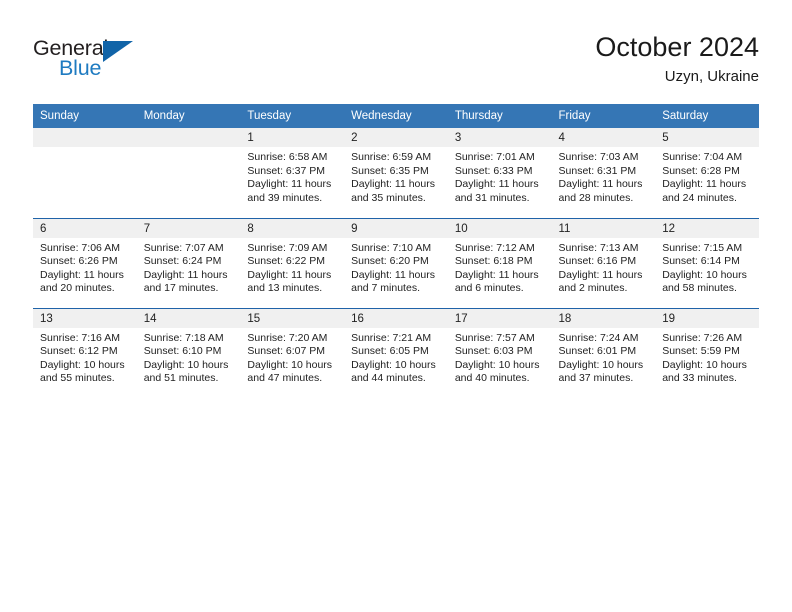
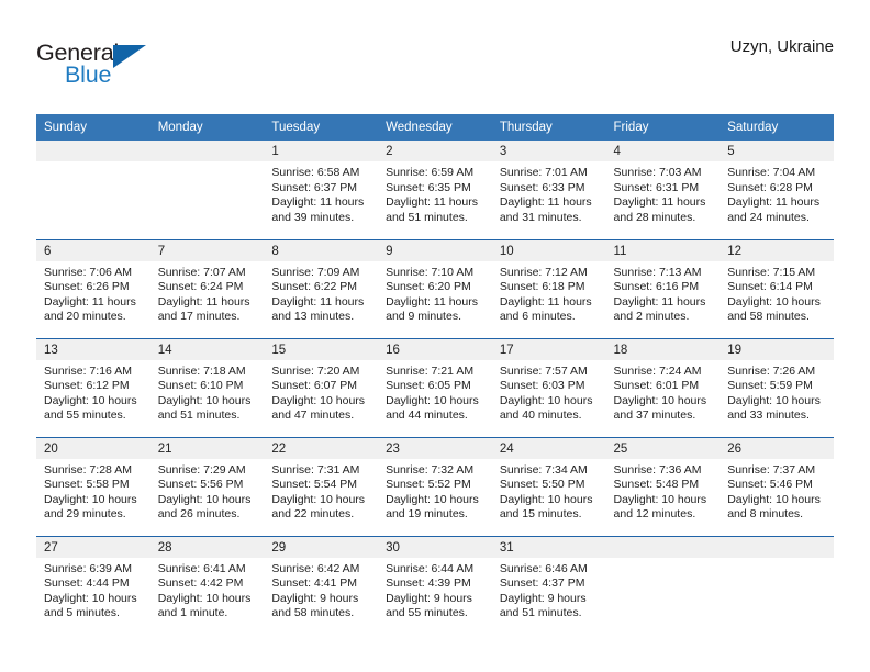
  General
  Blue
- October 2024
  Uzyn, Ukraine
  Sunday	Monday	Tuesday	Wednesday	Thursday	Friday	Saturday
- 		1Sunrise: 6:58 AMSunset: 6:37 PMDaylight: 11 hours and 39 minutes.	2Sunrise: 6:59 AMSunset: 6:35 PMDaylight: 11 hours and 35 minutes.	3Sunrise: 7:01 AMSunset: 6:33 PMDaylight: 11 hours and 31 minutes.	4Sunrise: 7:03 AMSunset: 6:31 PMDaylight: 11 hours and 28 minutes.	5Sunrise: 7:04 AMSunset: 6:28 PMDaylight: 11 hours and 24 minutes.
+ 		1Sunrise: 6:58 AMSunset: 6:37 PMDaylight: 11 hours and 39 minutes.	2Sunrise: 6:59 AMSunset: 6:35 PMDaylight: 11 hours and 51 minutes.	3Sunrise: 7:01 AMSunset: 6:33 PMDaylight: 11 hours and 31 minutes.	4Sunrise: 7:03 AMSunset: 6:31 PMDaylight: 11 hours and 28 minutes.	5Sunrise: 7:04 AMSunset: 6:28 PMDaylight: 11 hours and 24 minutes.
- 6Sunrise: 7:06 AMSunset: 6:26 PMDaylight: 11 hours and 20 minutes.	7Sunrise: 7:07 AMSunset: 6:24 PMDaylight: 11 hours and 17 minutes.	8Sunrise: 7:09 AMSunset: 6:22 PMDaylight: 11 hours and 13 minutes.	9Sunrise: 7:10 AMSunset: 6:20 PMDaylight: 11 hours and 7 minutes.	10Sunrise: 7:12 AMSunset: 6:18 PMDaylight: 11 hours and 6 minutes.	11Sunrise: 7:13 AMSunset: 6:16 PMDaylight: 11 hours and 2 minutes.	12Sunrise: 7:15 AMSunset: 6:14 PMDaylight: 10 hours and 58 minutes.
+ 6Sunrise: 7:06 AMSunset: 6:26 PMDaylight: 11 hours and 20 minutes.	7Sunrise: 7:07 AMSunset: 6:24 PMDaylight: 11 hours and 17 minutes.	8Sunrise: 7:09 AMSunset: 6:22 PMDaylight: 11 hours and 13 minutes.	9Sunrise: 7:10 AMSunset: 6:20 PMDaylight: 11 hours and 9 minutes.	10Sunrise: 7:12 AMSunset: 6:18 PMDaylight: 11 hours and 6 minutes.	11Sunrise: 7:13 AMSunset: 6:16 PMDaylight: 11 hours and 2 minutes.	12Sunrise: 7:15 AMSunset: 6:14 PMDaylight: 10 hours and 58 minutes.
  13Sunrise: 7:16 AMSunset: 6:12 PMDaylight: 10 hours and 55 minutes.	14Sunrise: 7:18 AMSunset: 6:10 PMDaylight: 10 hours and 51 minutes.	15Sunrise: 7:20 AMSunset: 6:07 PMDaylight: 10 hours and 47 minutes.	16Sunrise: 7:21 AMSunset: 6:05 PMDaylight: 10 hours and 44 minutes.	17Sunrise: 7:57 AMSunset: 6:03 PMDaylight: 10 hours and 40 minutes.	18Sunrise: 7:24 AMSunset: 6:01 PMDaylight: 10 hours and 37 minutes.	19Sunrise: 7:26 AMSunset: 5:59 PMDaylight: 10 hours and 33 minutes.
+ 20Sunrise: 7:28 AMSunset: 5:58 PMDaylight: 10 hours and 29 minutes.	21Sunrise: 7:29 AMSunset: 5:56 PMDaylight: 10 hours and 26 minutes.	22Sunrise: 7:31 AMSunset: 5:54 PMDaylight: 10 hours and 22 minutes.	23Sunrise: 7:32 AMSunset: 5:52 PMDaylight: 10 hours and 19 minutes.	24Sunrise: 7:34 AMSunset: 5:50 PMDaylight: 10 hours and 15 minutes.	25Sunrise: 7:36 AMSunset: 5:48 PMDaylight: 10 hours and 12 minutes.	26Sunrise: 7:37 AMSunset: 5:46 PMDaylight: 10 hours and 8 minutes.
+ 27Sunrise: 6:39 AMSunset: 4:44 PMDaylight: 10 hours and 5 minutes.	28Sunrise: 6:41 AMSunset: 4:42 PMDaylight: 10 hours and 1 minute.	29Sunrise: 6:42 AMSunset: 4:41 PMDaylight: 9 hours and 58 minutes.	30Sunrise: 6:44 AMSunset: 4:39 PMDaylight: 9 hours and 55 minutes.	31Sunrise: 6:46 AMSunset: 4:37 PMDaylight: 9 hours and 51 minutes.
